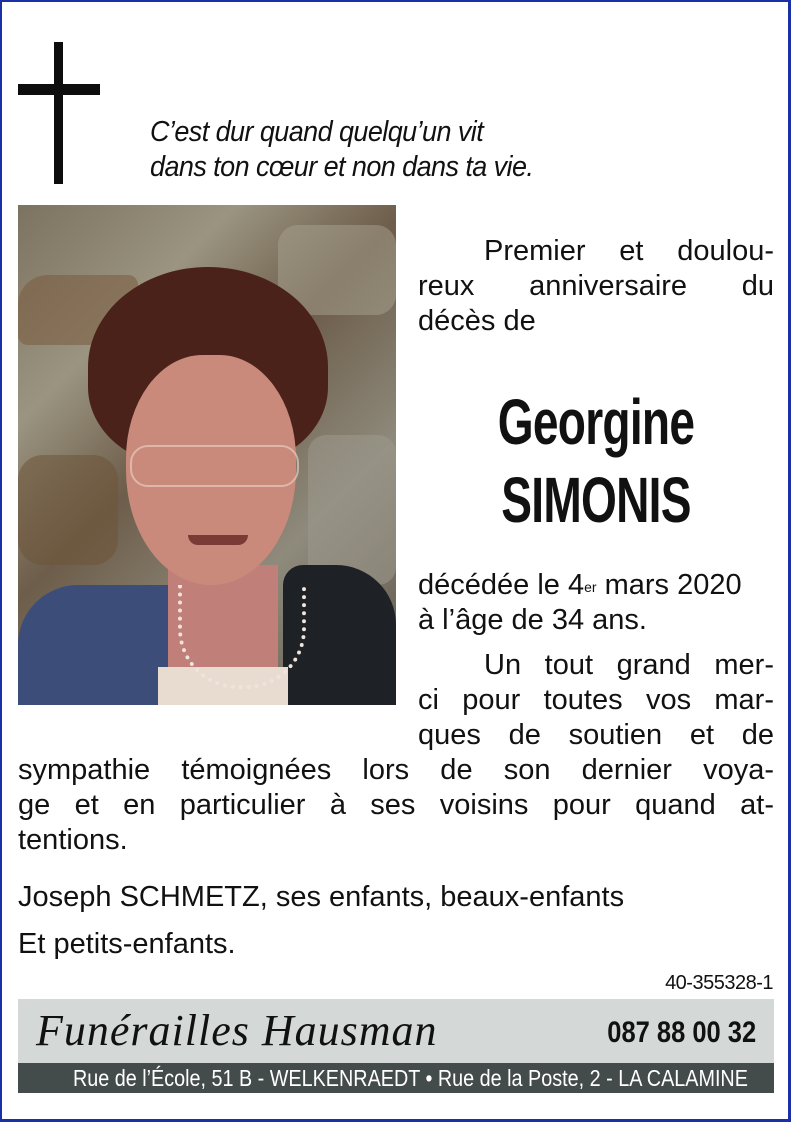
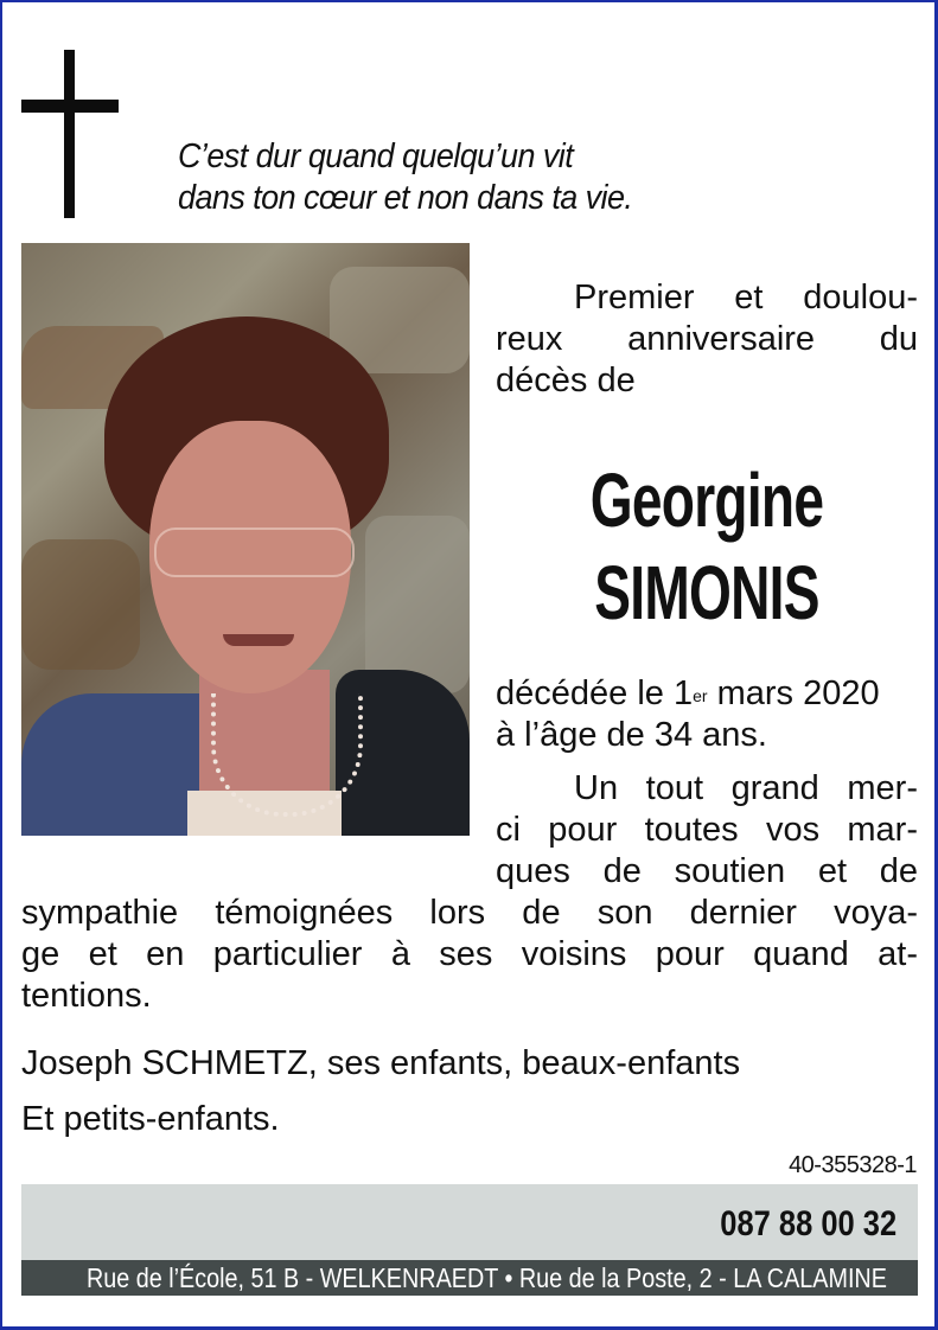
  C’est dur quand quelqu’un vit
  dans ton cœur et non dans ta vie.
  Premier et doulou-
  reux anniversaire du
  décès de
  Georgine
  SIMONIS
- décédée le 4er mars 2020
+ décédée le 1er mars 2020
  à l’âge de 34 ans.
  Un tout grand mer-
  ci pour toutes vos mar-
  ques de soutien et de
  sympathie témoignées lors de son dernier voya-
  ge et en particulier à ses voisins pour quand at-
  tentions.
  Joseph SCHMETZ, ses enfants, beaux-enfants
  Et petits-enfants.
  40-355328-1
- Funérailles Hausman
  087 88 00 32
  Rue de l’École, 51 B - WELKENRAEDT • Rue de la Poste, 2 - LA CALAMINE
